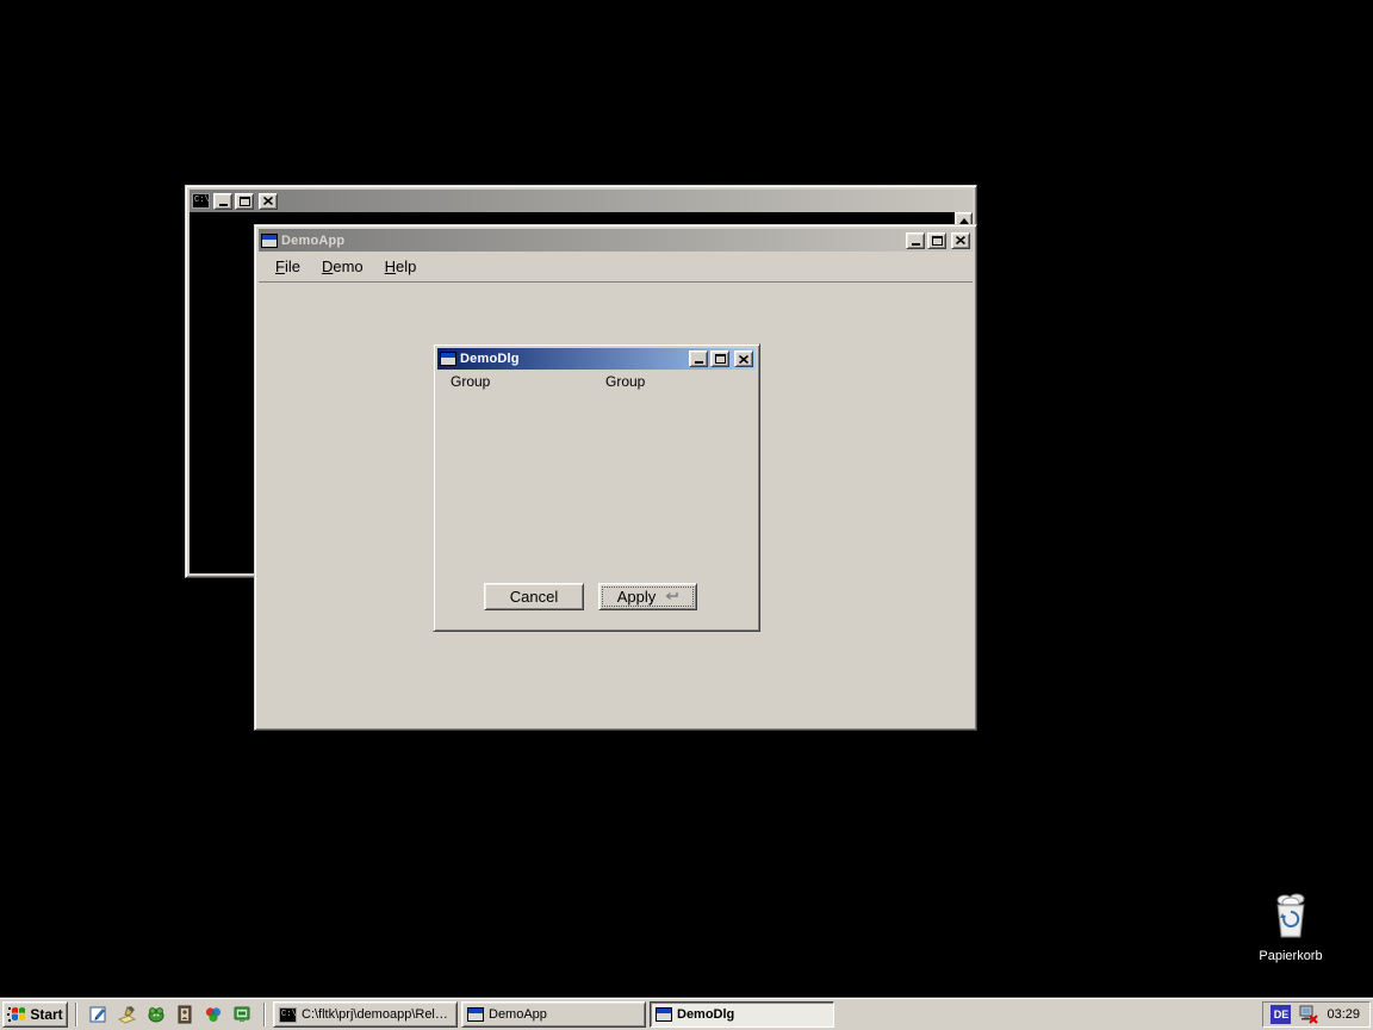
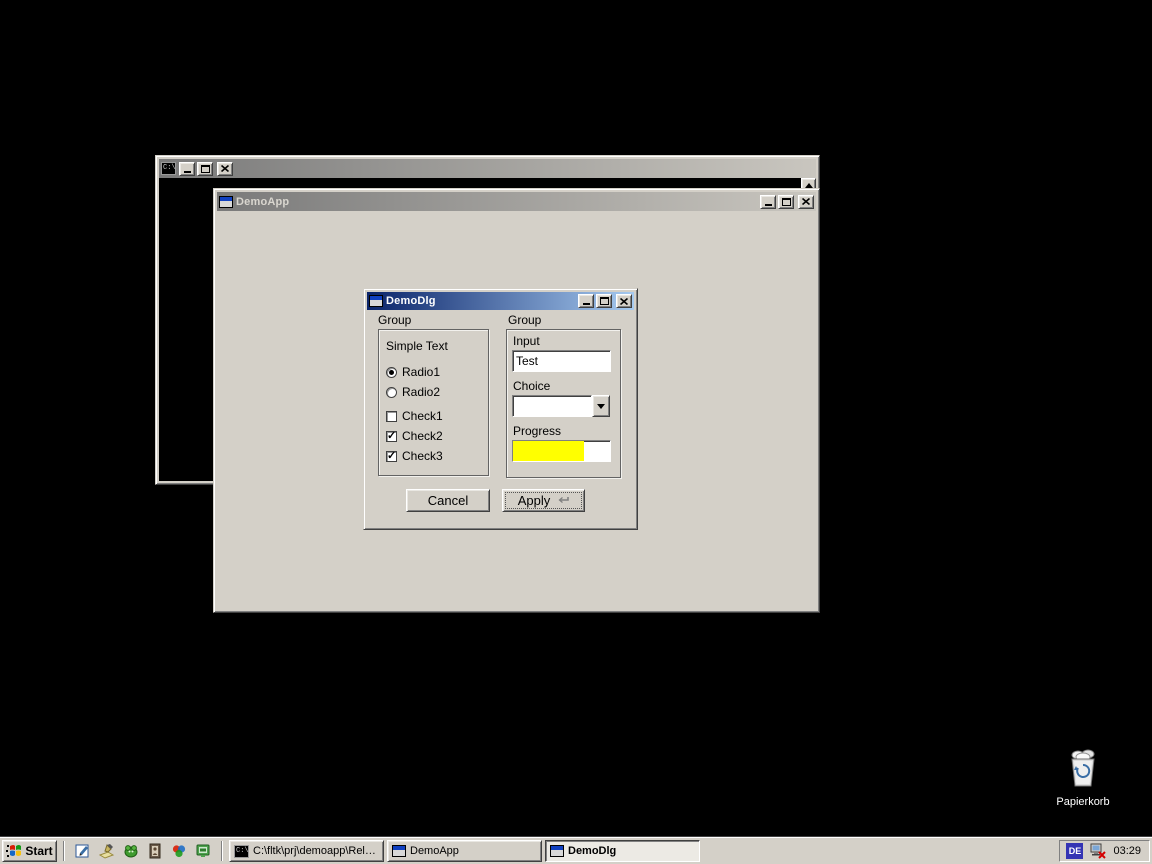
  C:\
  DemoApp
- File
- Demo
- Help
  DemoDlg
  Group
+ Simple Text
+ Radio1
+ Radio2
+ Check1
+ Check2
+ Check3
  Group
+ Input
+ Test
+ Choice
+ Progress
  Cancel
  Apply
  Papierkorb
  Start
  C:\
  C:\fltk\prj\demoapp\Rele...
  DemoApp
  DemoDlg
  DE
  03:29
